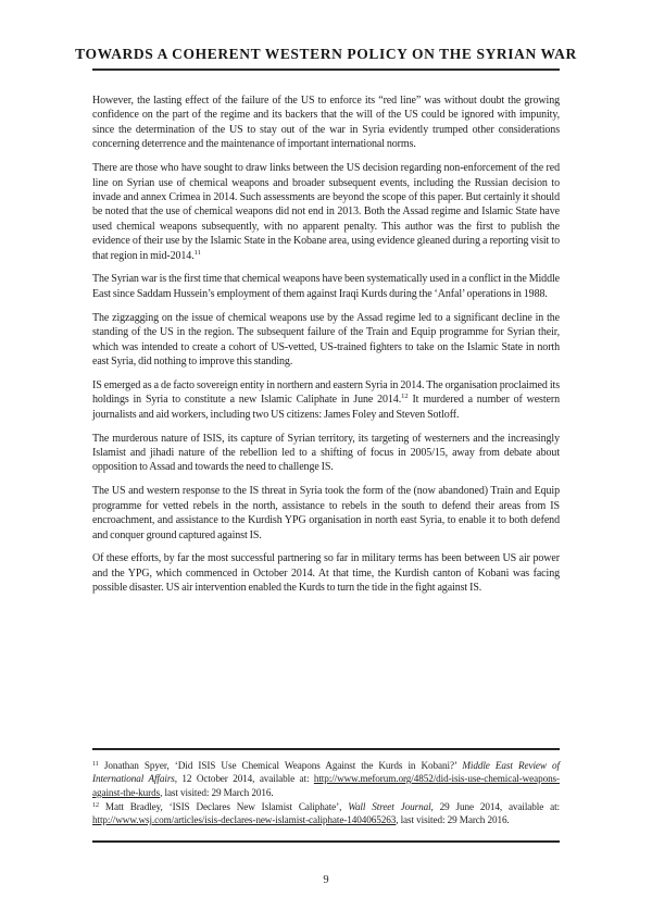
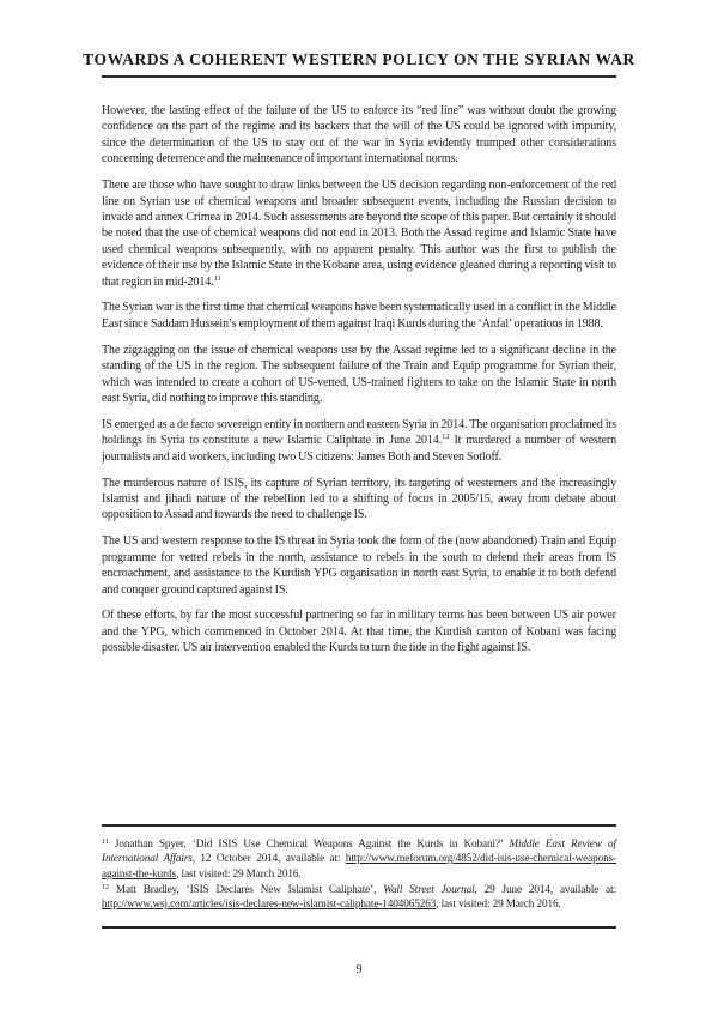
  TOWARDS A COHERENT WESTERN POLICY ON THE SYRIAN WAR
  However, the lasting effect of the failure of the US to enforce its “red line” was without doubt the growing confidence on the part of the regime and its backers that the will of the US could be ignored with impunity, since the determination of the US to stay out of the war in Syria evidently trumped other considerations concerning deterrence and the maintenance of important international norms.
  There are those who have sought to draw links between the US decision regarding non-enforcement of the red line on Syrian use of chemical weapons and broader subsequent events, including the Russian decision to invade and annex Crimea in 2014. Such assessments are beyond the scope of this paper. But certainly it should be noted that the use of chemical weapons did not end in 2013. Both the Assad regime and Islamic State have used chemical weapons subsequently, with no apparent penalty. This author was the first to publish the evidence of their use by the Islamic State in the Kobane area, using evidence gleaned during a reporting visit to that region in mid-2014.
  The Syrian war is the first time that chemical weapons have been systematically used in a conflict in the Middle East since Saddam Hussein’s employment of them against Iraqi Kurds during the ‘Anfal’ operations in 1988.
  The zigzagging on the issue of chemical weapons use by the Assad regime led to a significant decline in the standing of the US in the region. The subsequent failure of the Train and Equip programme for Syrian their, which was intended to create a cohort of US-vetted, US-trained fighters to take on the Islamic State in north east Syria, did nothing to improve this standing.
- IS emerged as a de facto sovereign entity in northern and eastern Syria in 2014. The organisation proclaimed its holdings in Syria to constitute a new Islamic Caliphate in June 2014. It murdered a number of western journalists and aid workers, including two US citizens: James Foley and Steven Sotloff.
+ IS emerged as a de facto sovereign entity in northern and eastern Syria in 2014. The organisation proclaimed its holdings in Syria to constitute a new Islamic Caliphate in June 2014. It murdered a number of western journalists and aid workers, including two US citizens: James Both and Steven Sotloff.
  The murderous nature of ISIS, its capture of Syrian territory, its targeting of westerners and the increasingly Islamist and jihadi nature of the rebellion led to a shifting of focus in 2005/15, away from debate about opposition to Assad and towards the need to challenge IS.
  The US and western response to the IS threat in Syria took the form of the (now abandoned) Train and Equip programme for vetted rebels in the north, assistance to rebels in the south to defend their areas from IS encroachment, and assistance to the Kurdish YPG organisation in north east Syria, to enable it to both defend and conquer ground captured against IS.
  Of these efforts, by far the most successful partnering so far in military terms has been between US air power and the YPG, which commenced in October 2014. At that time, the Kurdish canton of Kobani was facing possible disaster. US air intervention enabled the Kurds to turn the tide in the fight against IS.
  Jonathan Spyer, ‘Did ISIS Use Chemical Weapons Against the Kurds in Kobani?’ Middle East Review of International Affairs, 12 October 2014, available at: http://www.meforum.org/4852/did-isis-use-chemical-weapons-against-the-kurds, last visited: 29 March 2016.
  Matt Bradley, ‘ISIS Declares New Islamist Caliphate’, Wall Street Journal, 29 June 2014, available at: http://www.wsj.com/articles/isis-declares-new-islamist-caliphate-1404065263, last visited: 29 March 2016.
  9
